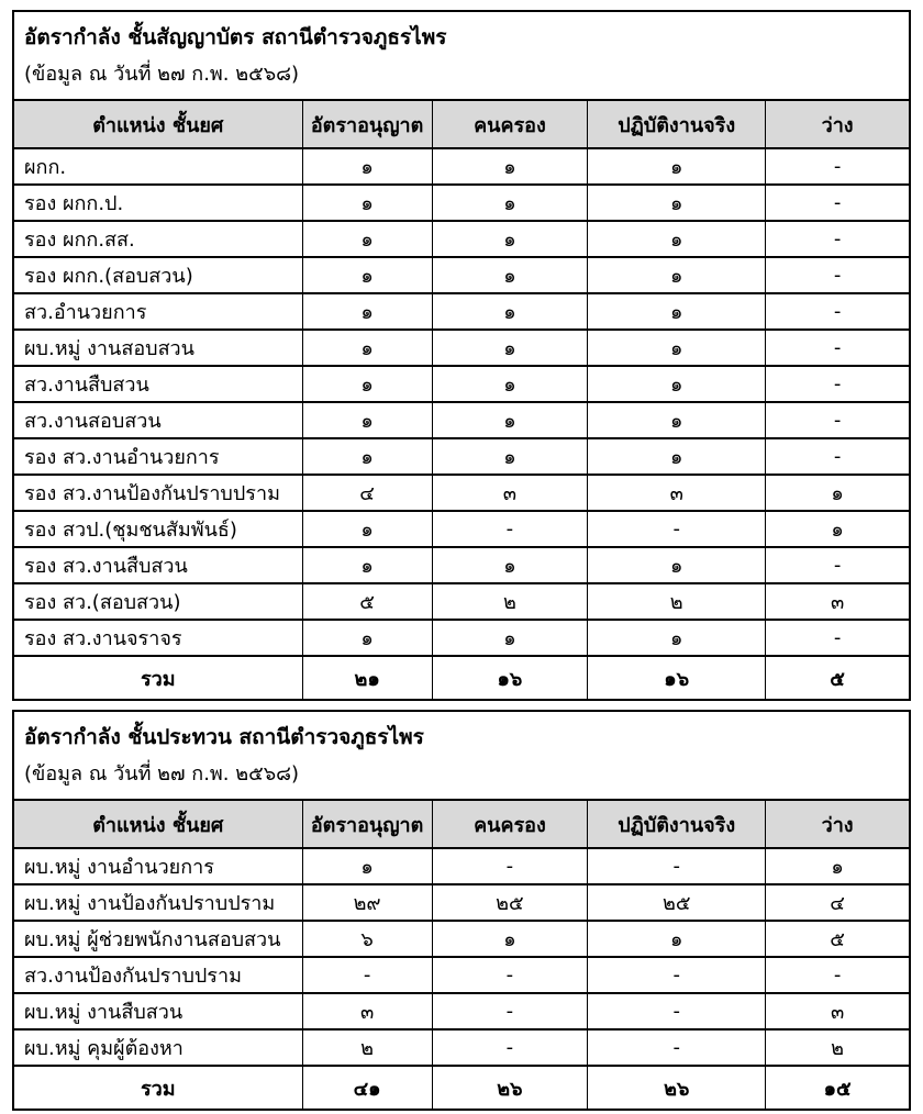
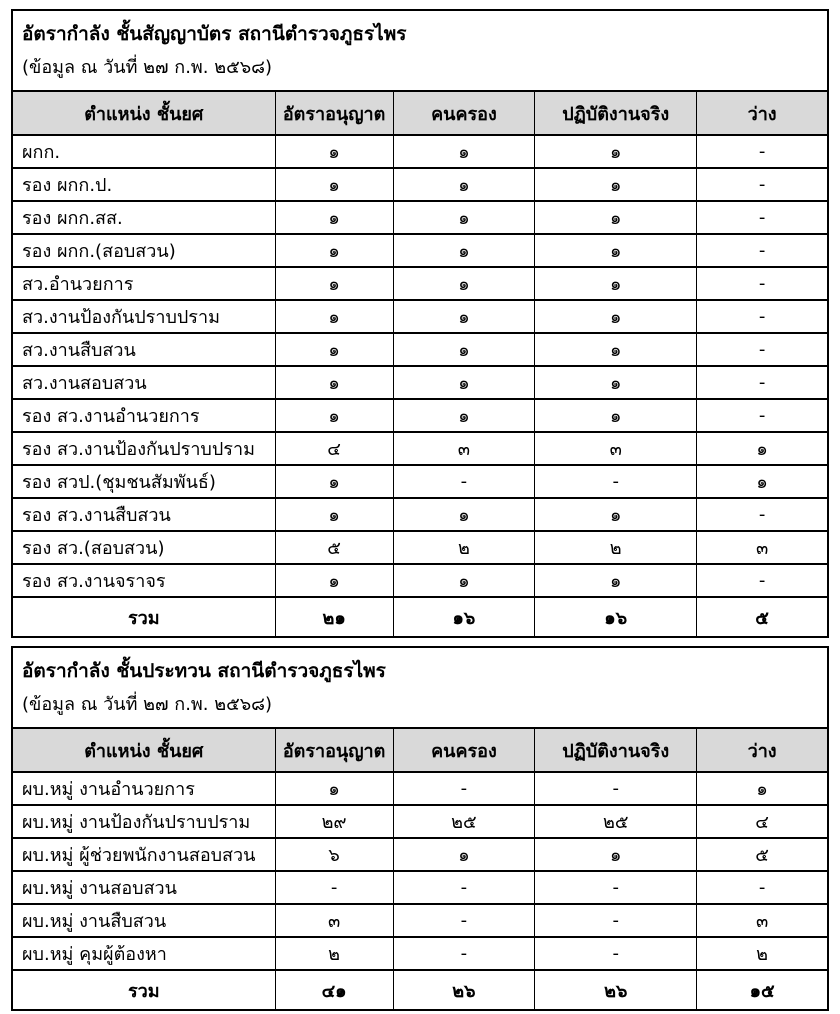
  อัตรากำลัง ชั้นสัญญาบัตร สถานีตำรวจภูธรไพร
  (ข้อมูล ณ วันที่ ๒๗ ก.พ. ๒๕๖๘)
  ตำแหน่ง ชั้นยศ	อัตราอนุญาต	คนครอง	ปฏิบัติงานจริง	ว่าง
  ผกก.	๑	๑	๑	-
  รอง ผกก.ป.	๑	๑	๑	-
  รอง ผกก.สส.	๑	๑	๑	-
  รอง ผกก.(สอบสวน)	๑	๑	๑	-
  สว.อำนวยการ	๑	๑	๑	-
- ผบ.หมู่ งานสอบสวน	๑	๑	๑	-
+ สว.งานป้องกันปราบปราม	๑	๑	๑	-
  สว.งานสืบสวน	๑	๑	๑	-
  สว.งานสอบสวน	๑	๑	๑	-
  รอง สว.งานอำนวยการ	๑	๑	๑	-
  รอง สว.งานป้องกันปราบปราม	๔	๓	๓	๑
  รอง สวป.(ชุมชนสัมพันธ์)	๑	-	-	๑
  รอง สว.งานสืบสวน	๑	๑	๑	-
  รอง สว.(สอบสวน)	๕	๒	๒	๓
  รอง สว.งานจราจร	๑	๑	๑	-
  รวม	๒๑	๑๖	๑๖	๕
  อัตรากำลัง ชั้นประทวน สถานีตำรวจภูธรไพร
  (ข้อมูล ณ วันที่ ๒๗ ก.พ. ๒๕๖๘)
  ตำแหน่ง ชั้นยศ	อัตราอนุญาต	คนครอง	ปฏิบัติงานจริง	ว่าง
  ผบ.หมู่ งานอำนวยการ	๑	-	-	๑
  ผบ.หมู่ งานป้องกันปราบปราม	๒๙	๒๕	๒๕	๔
  ผบ.หมู่ ผู้ช่วยพนักงานสอบสวน	๖	๑	๑	๕
- สว.งานป้องกันปราบปราม	-	-	-	-
+ ผบ.หมู่ งานสอบสวน	-	-	-	-
  ผบ.หมู่ งานสืบสวน	๓	-	-	๓
  ผบ.หมู่ คุมผู้ต้องหา	๒	-	-	๒
  รวม	๔๑	๒๖	๒๖	๑๕
